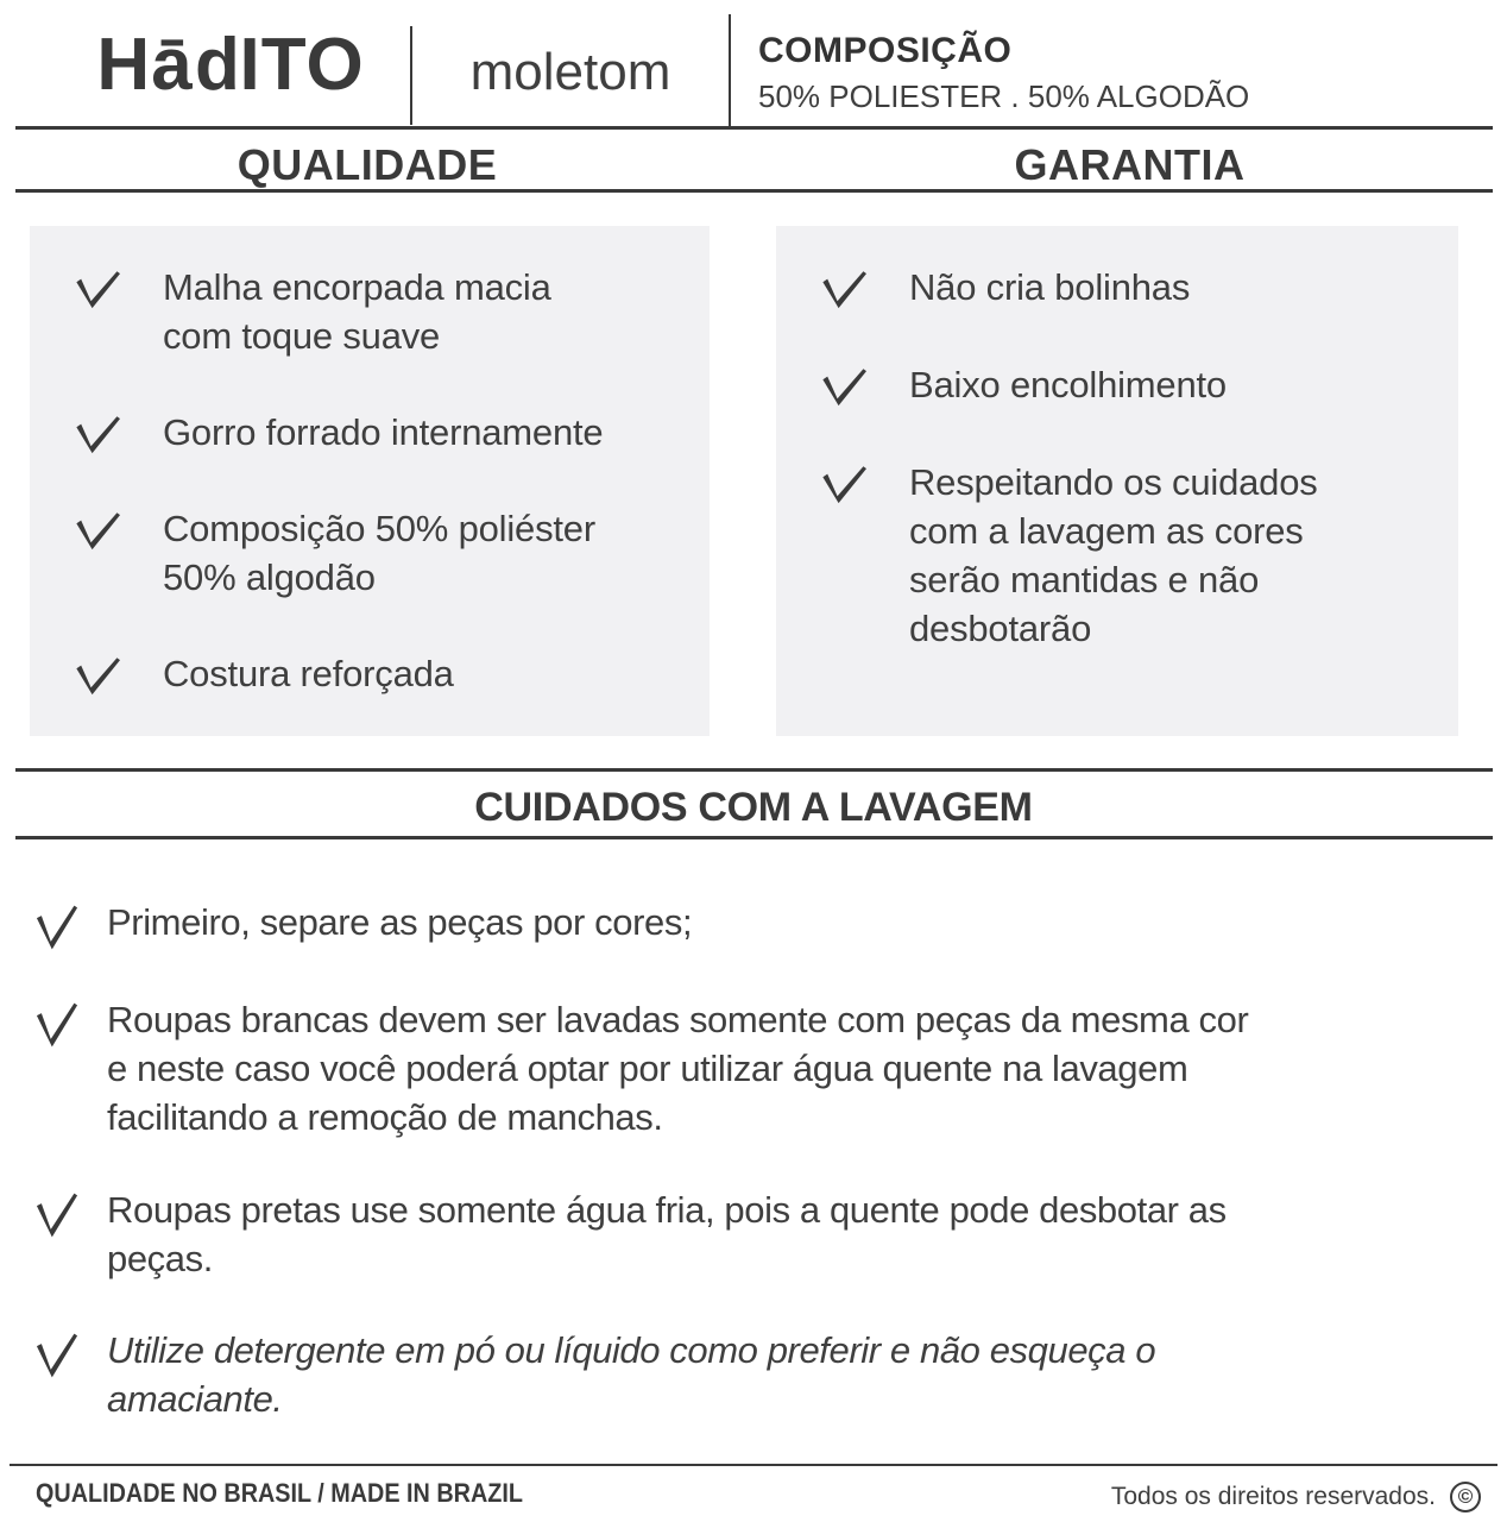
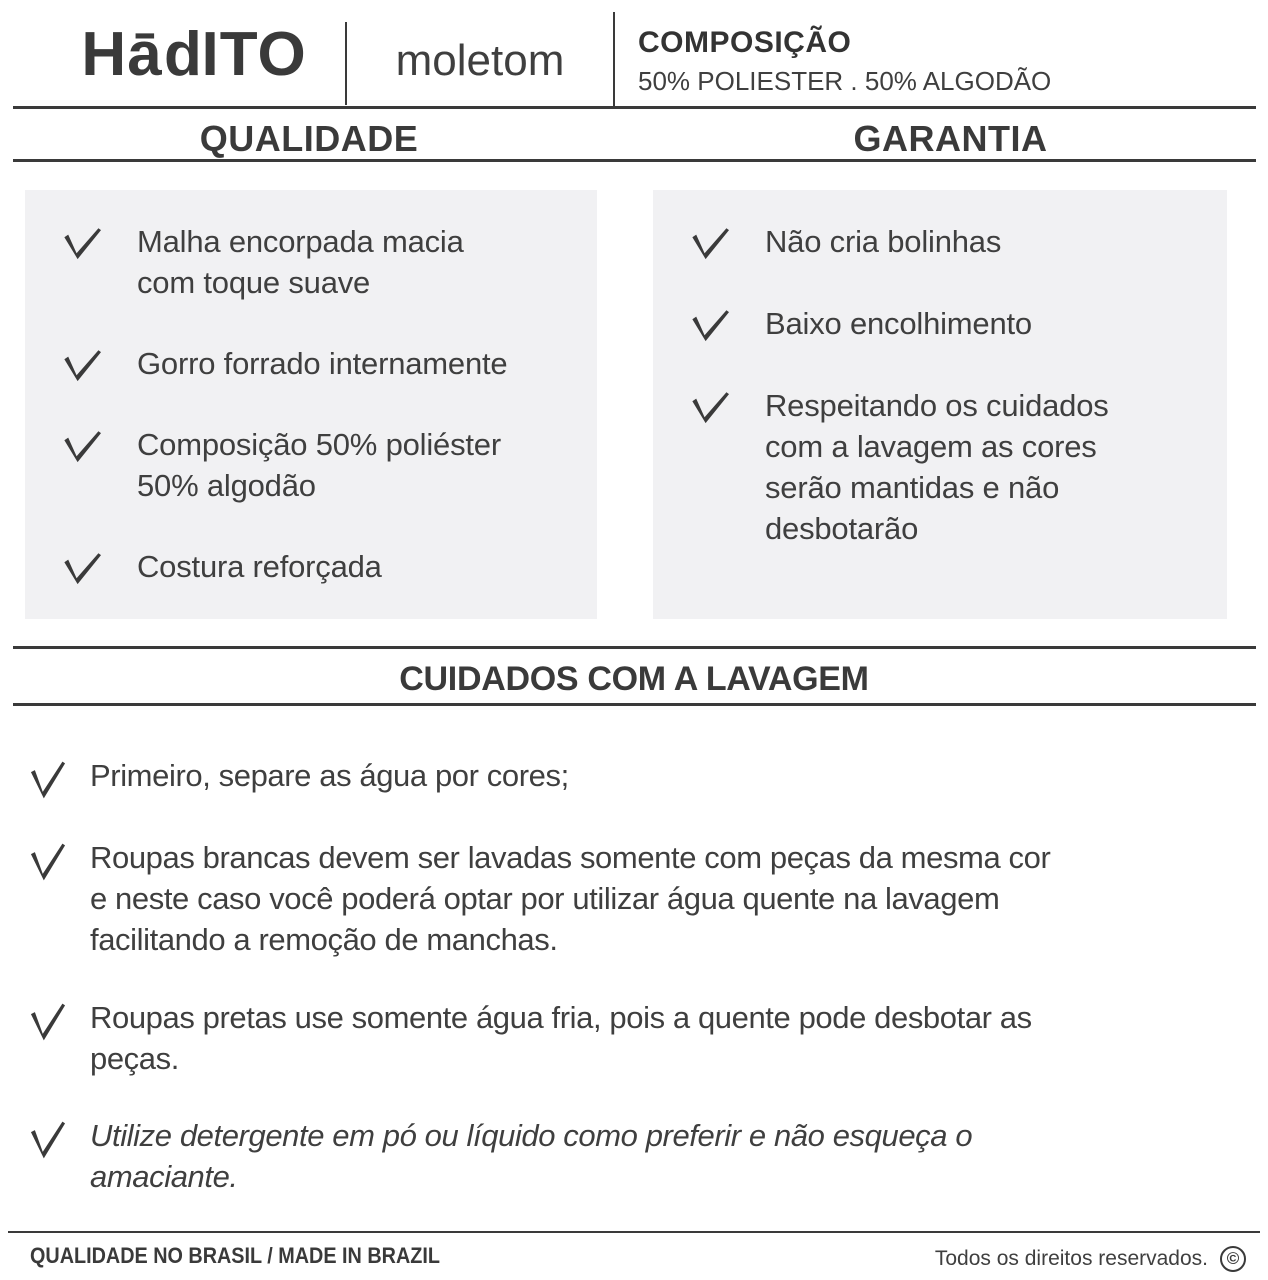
  moletom
  COMPOSIÇÃO
  50% POLIESTER . 50% ALGODÃO
  QUALIDADE
  GARANTIA
  Malha encorpada macia
  com toque suave
  Gorro forrado internamente
  Composição 50% poliéster
  50% algodão
  Costura reforçada
  Não cria bolinhas
  Baixo encolhimento
  Respeitando os cuidados
  com a lavagem as cores
  serão mantidas e não
  desbotarão
  CUIDADOS COM A LAVAGEM
- Primeiro, separe as peças por cores;
+ Primeiro, separe as água por cores;
  Roupas brancas devem ser lavadas somente com peças da mesma cor
  e neste caso você poderá optar por utilizar água quente na lavagem
  facilitando a remoção de manchas.
  Roupas pretas use somente água fria, pois a quente pode desbotar as
  peças.
  Utilize detergente em pó ou líquido como preferir e não esqueça o
  amaciante.
  QUALIDADE NO BRASIL / MADE IN BRAZIL
  Todos os direitos reservados.
  ©
